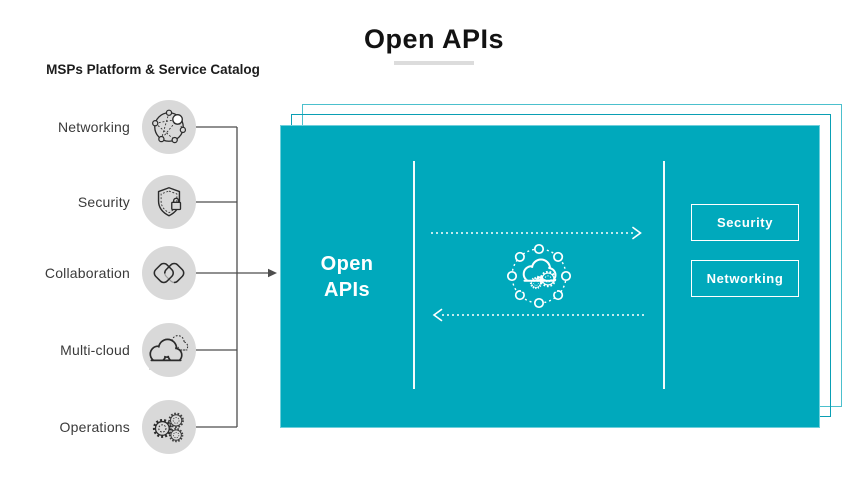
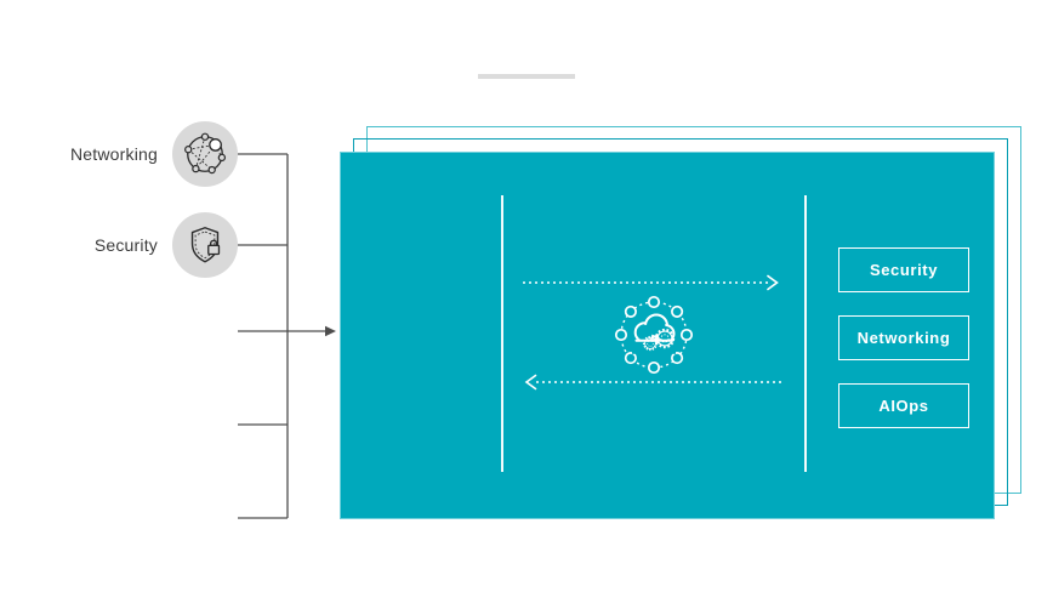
- Open APIs
- MSPs Platform & Service Catalog
  Networking
  Security
- Collaboration
- Multi-cloud
- Operations
- Open
- APIs
  Security
  Networking
+ AIOps
